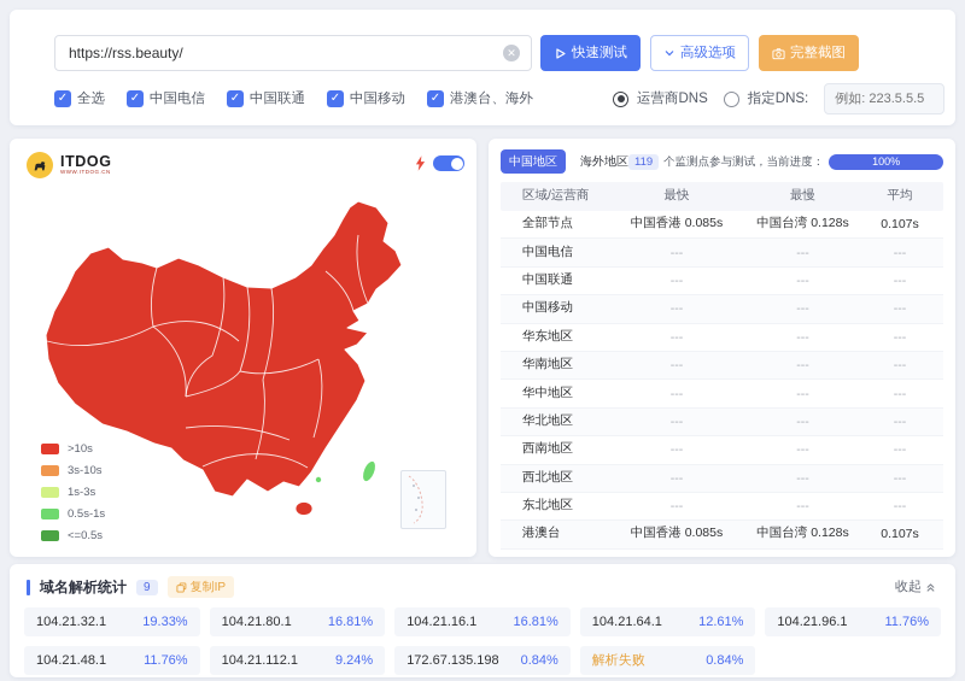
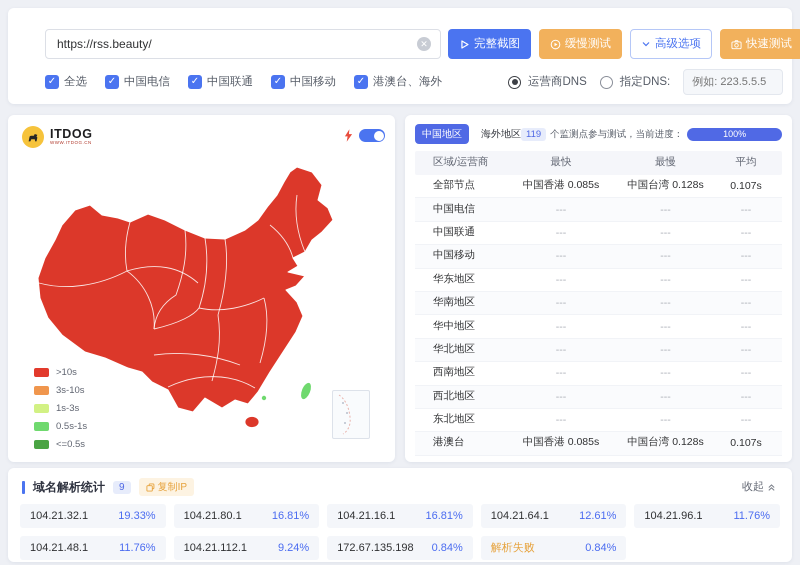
  https://rss.beauty/
  ✕
- 快速测试
+ 完整截图
+ 缓慢测试
  高级选项
- 完整截图
+ 快速测试
  ✓
  全选
  ✓
  中国电信
  ✓
  中国联通
  ✓
  中国移动
  ✓
  港澳台、海外
  运营商DNS
  指定DNS:
  例如: 223.5.5.5
  ITDOG
  >10s
  3s-10s
  1s-3s
  0.5s-1s
  <=0.5s
  中国地区
  海外地区
  119
  个监测点参与测试，当前进度：
  100%
  区域/运营商
  最快
  最慢
  平均
  全部节点
  中国香港 0.085s
  中国台湾 0.128s
  0.107s
  中国电信
  ---
  ---
  ---
  中国联通
  ---
  ---
  ---
  中国移动
  ---
  ---
  ---
  华东地区
  ---
  ---
  ---
  华南地区
  ---
  ---
  ---
  华中地区
  ---
  ---
  ---
  华北地区
  ---
  ---
  ---
  西南地区
  ---
  ---
  ---
  西北地区
  ---
  ---
  ---
  东北地区
  ---
  ---
  ---
  港澳台
  中国香港 0.085s
  中国台湾 0.128s
  0.107s
  域名解析统计
  9
  复制IP
  收起
  104.21.32.1
  19.33%
  104.21.80.1
  16.81%
  104.21.16.1
  16.81%
  104.21.64.1
  12.61%
  104.21.96.1
  11.76%
  104.21.48.1
  11.76%
  104.21.112.1
  9.24%
  172.67.135.198
  0.84%
  解析失败
  0.84%
